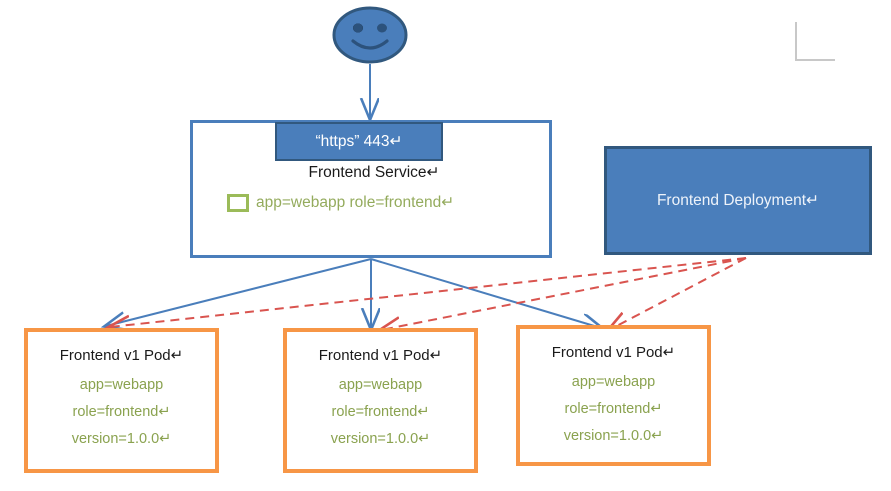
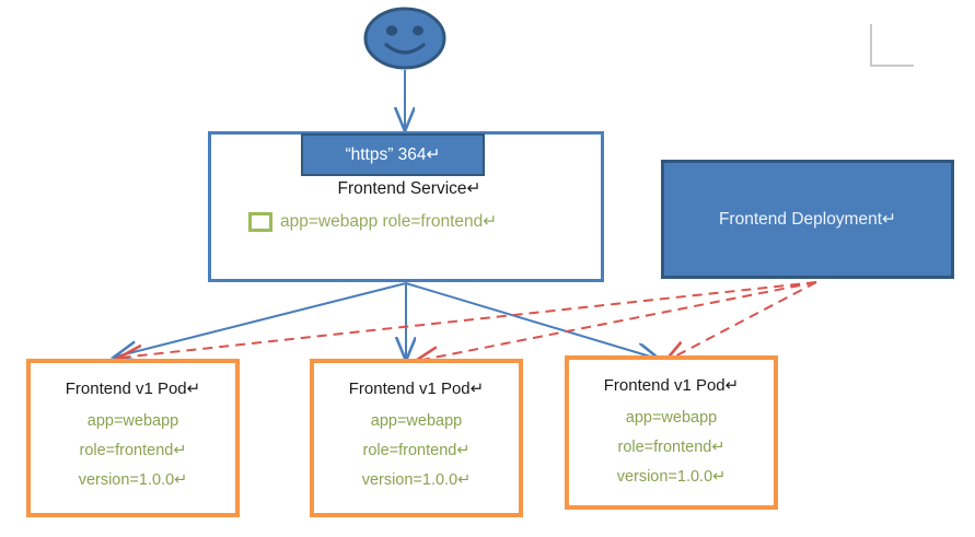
- “https” 443↵
+ “https” 364↵
  Frontend Service↵
  app=webapp role=frontend↵
  Frontend Deployment↵
  Frontend v1 Pod↵
  app=webapp
  role=frontend↵
  version=1.0.0↵
  Frontend v1 Pod↵
  app=webapp
  role=frontend↵
  version=1.0.0↵
  Frontend v1 Pod↵
  app=webapp
  role=frontend↵
  version=1.0.0↵
